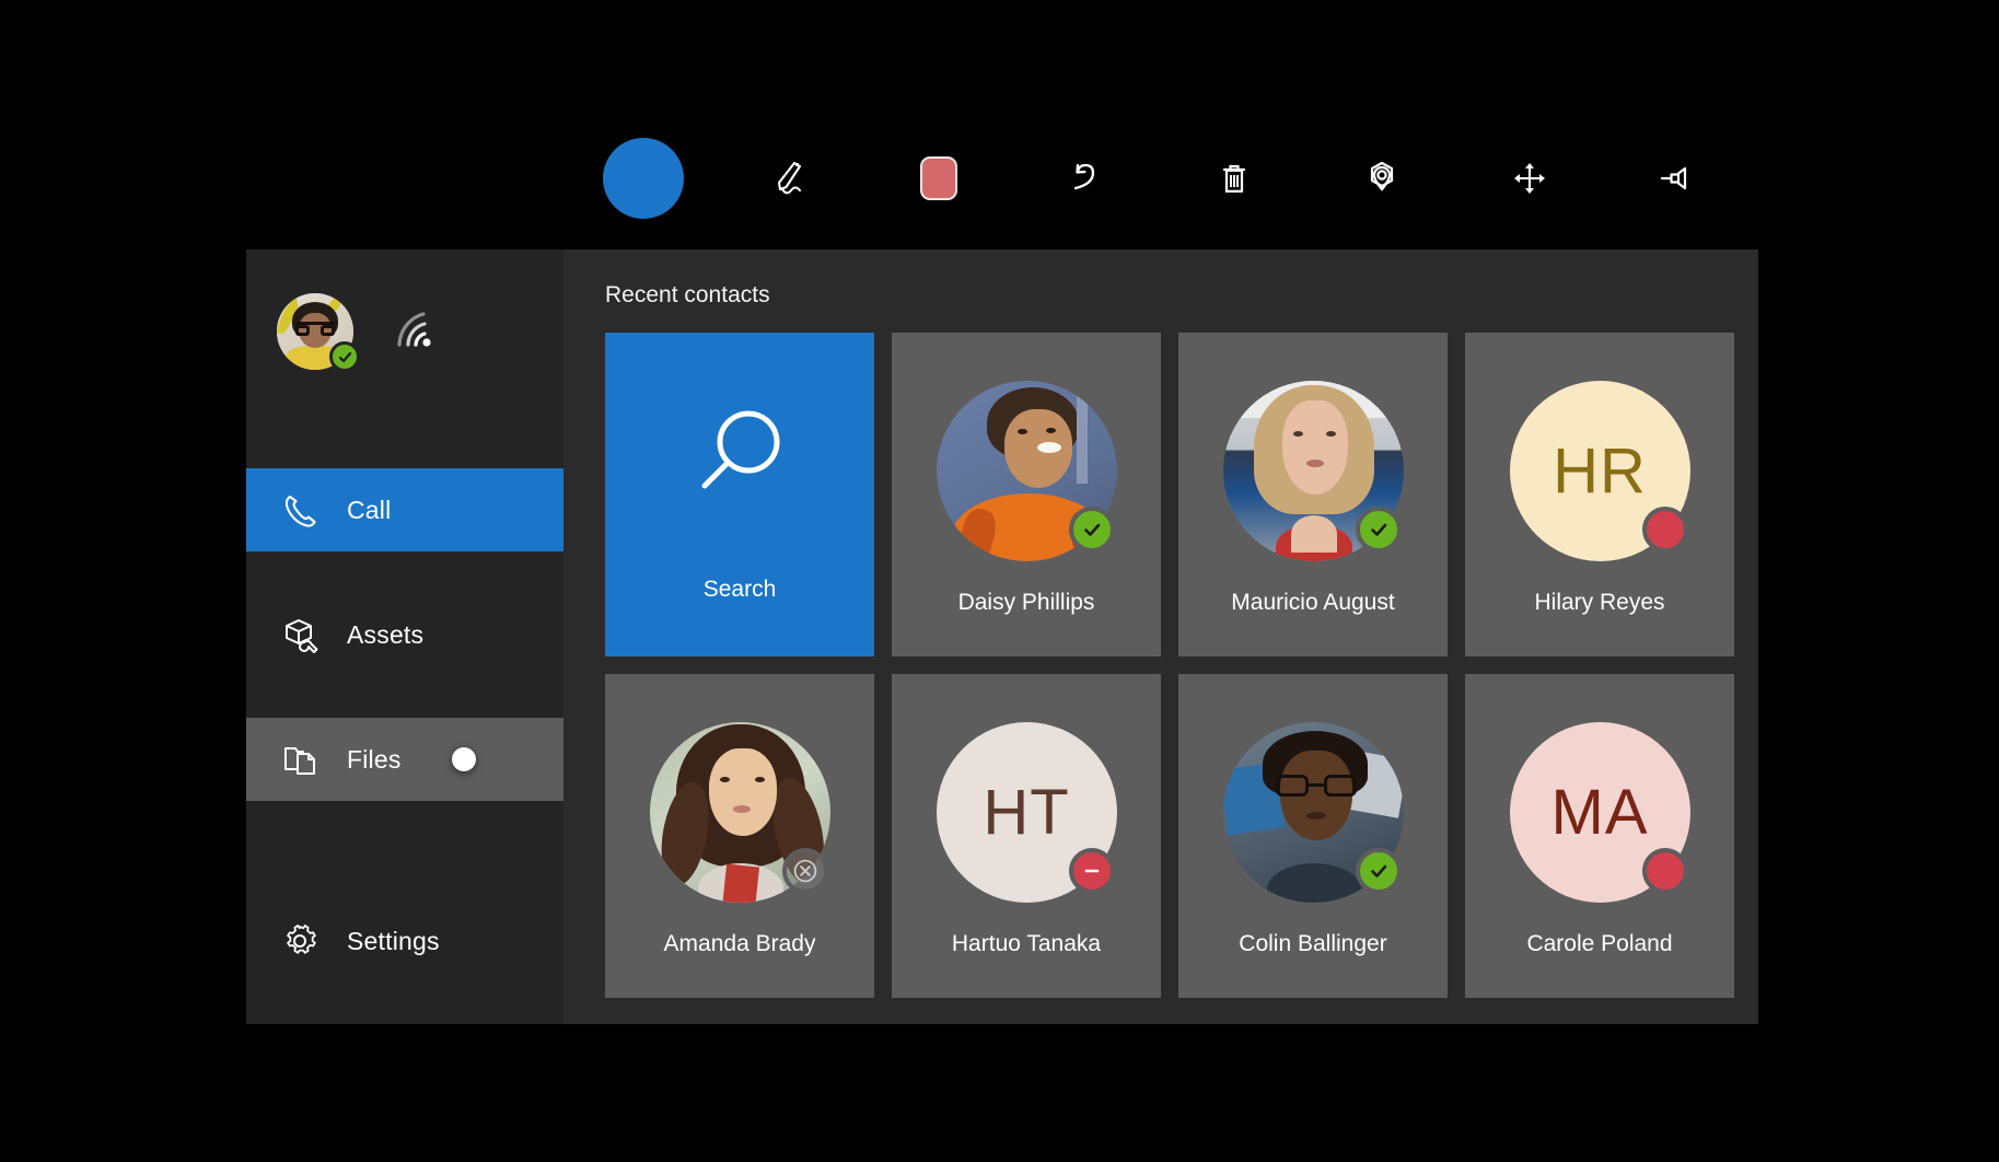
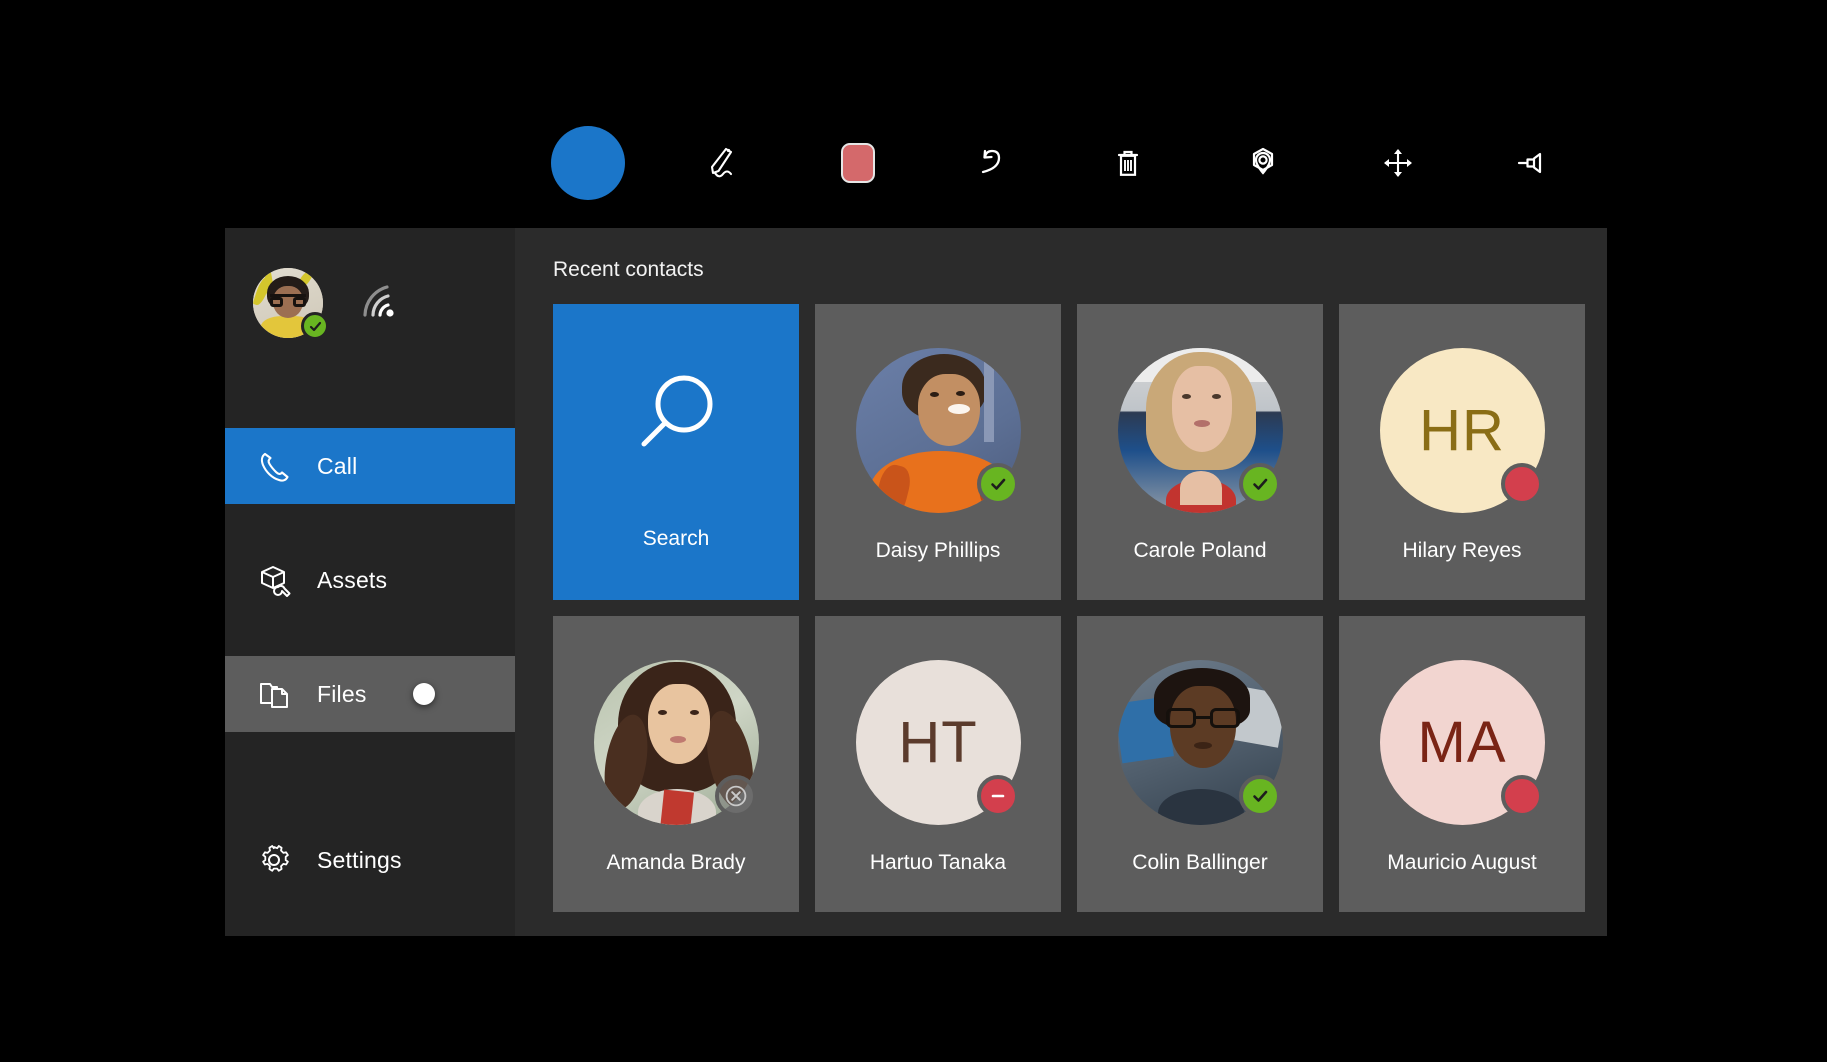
  Call
  Assets
  Files
  Settings
  Recent contacts
  Search
  Daisy Phillips
- Mauricio August
+ Carole Poland
  HR
  Hilary Reyes
  Amanda Brady
  HT
  Hartuo Tanaka
  Colin Ballinger
  MA
- Carole Poland
+ Mauricio August
